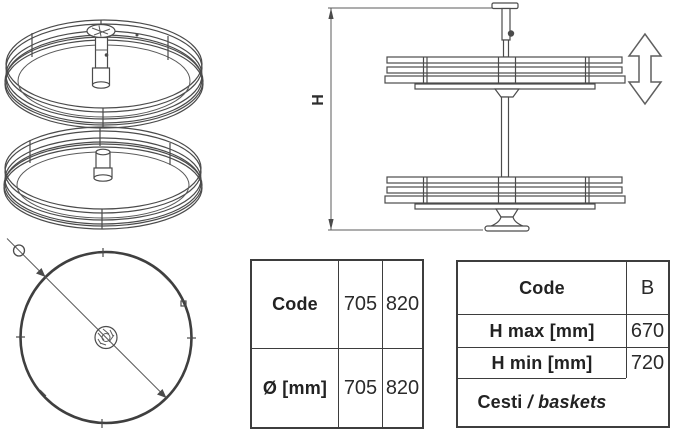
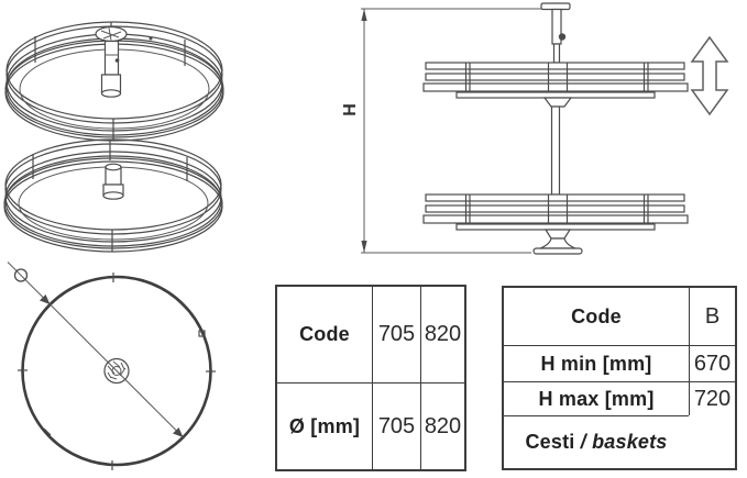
  Code
  705
  820
  Ø [mm]
  705
  820
  Code
  B
- H max [mm]
+ H min [mm]
  670
- H min [mm]
+ H max [mm]
  720
  Cesti
  / baskets
